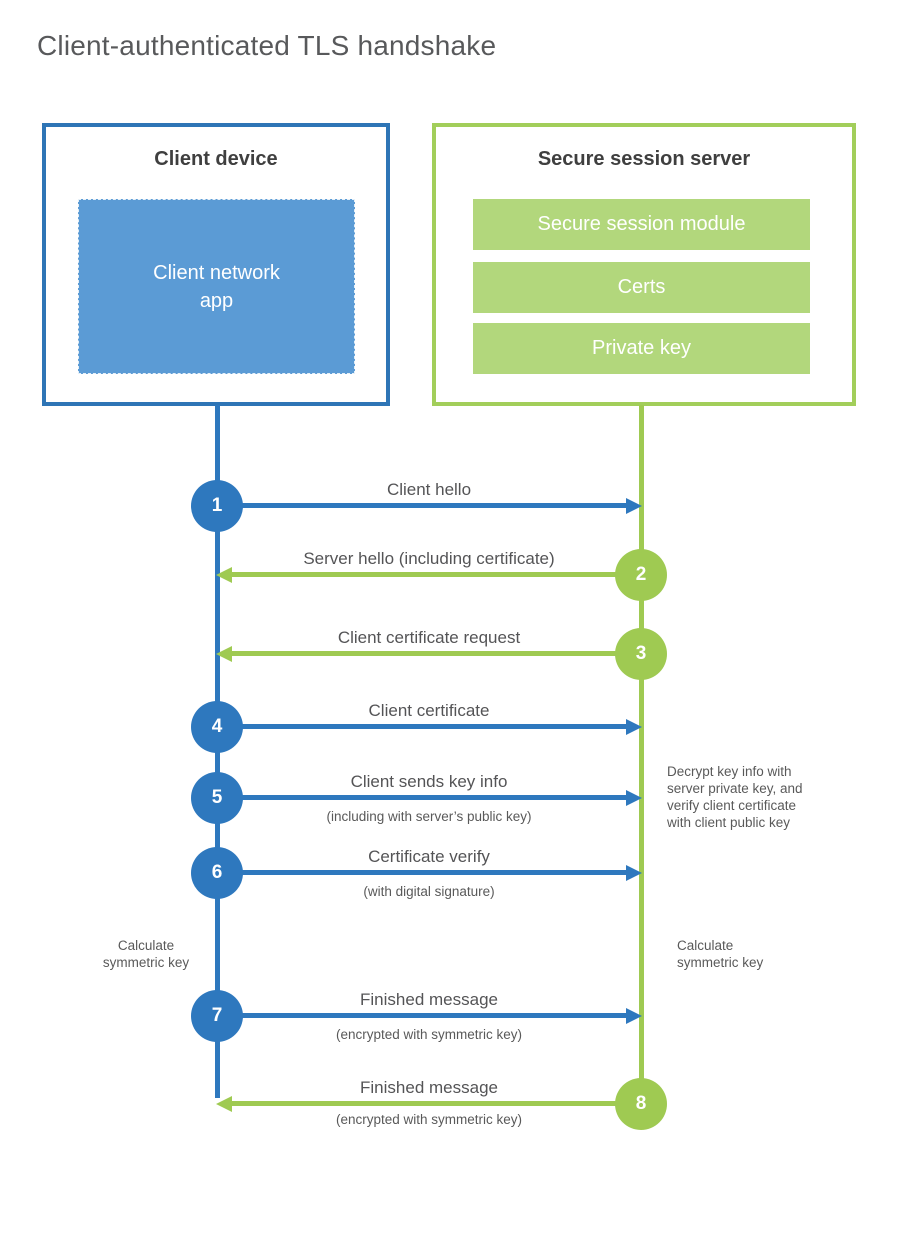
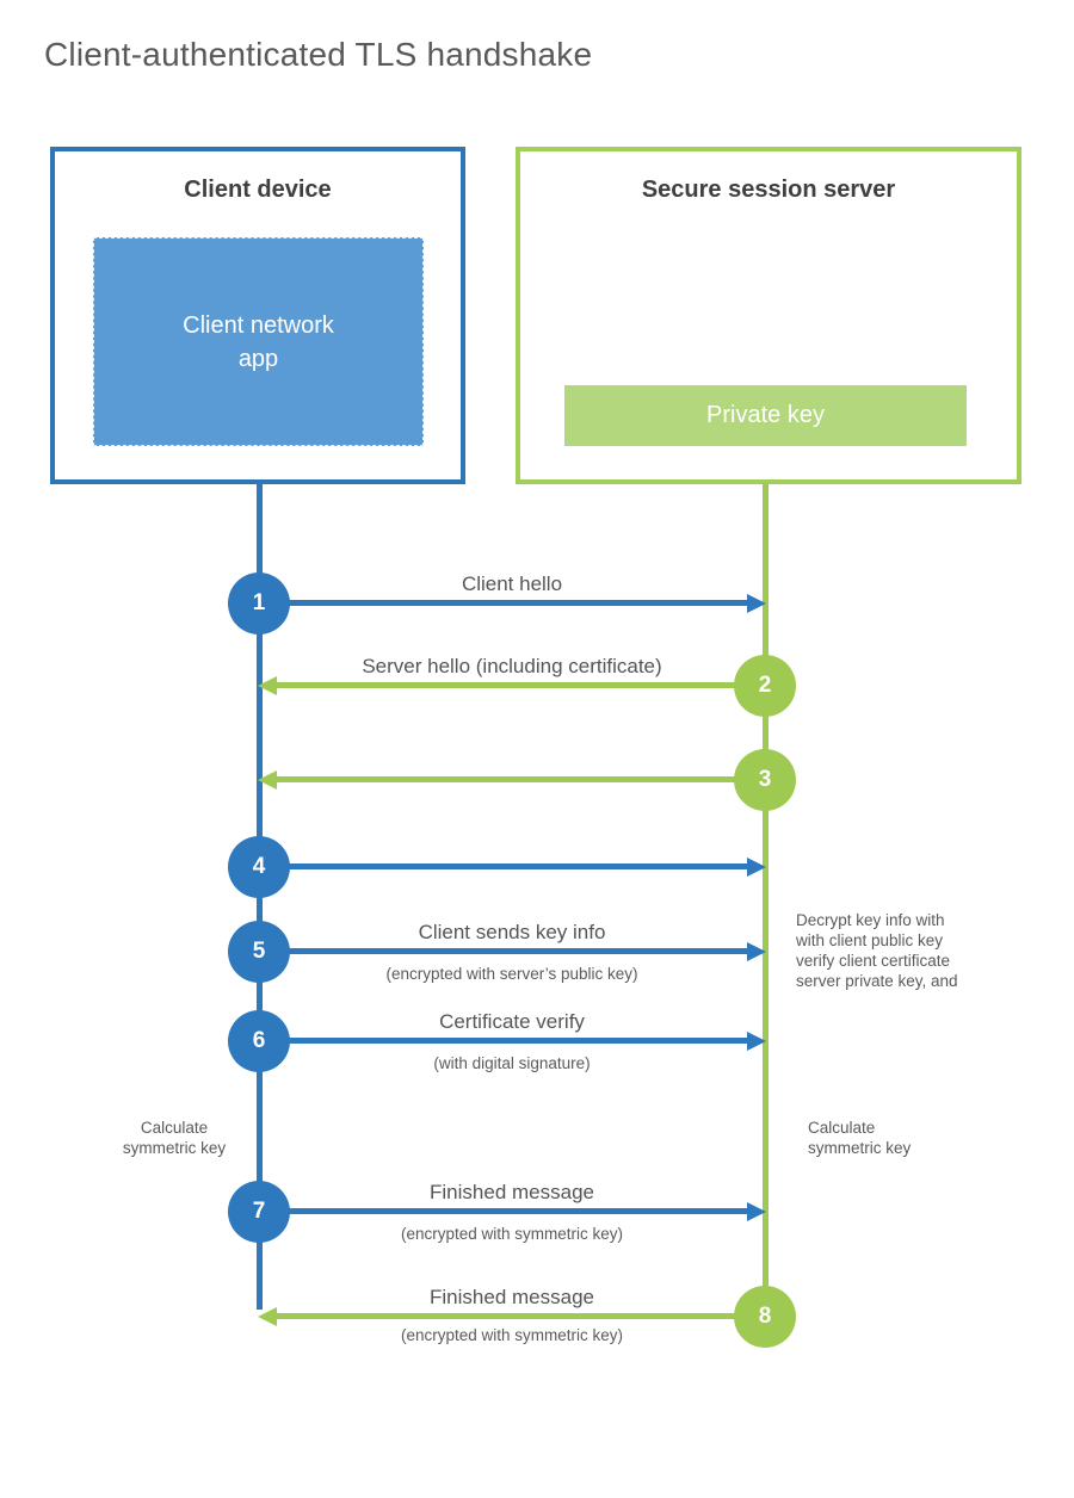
  Client-authenticated TLS handshake
  Client device
  Client network
  app
  Secure session server
- Secure session module
- Certs
  Private key
  1
  Client hello
  2
  Server hello (including certificate)
  3
- Client certificate request
  4
- Client certificate
  5
  Client sends key info
- (including with server’s public key)
+ (encrypted with server’s public key)
  6
  Certificate verify
  (with digital signature)
  7
  Finished message
  (encrypted with symmetric key)
  8
  Finished message
  (encrypted with symmetric key)
  Decrypt key info with
- server private key, and
+ with client public key
  verify client certificate
- with client public key
+ server private key, and
  Calculate
  symmetric key
  Calculate
  symmetric key
